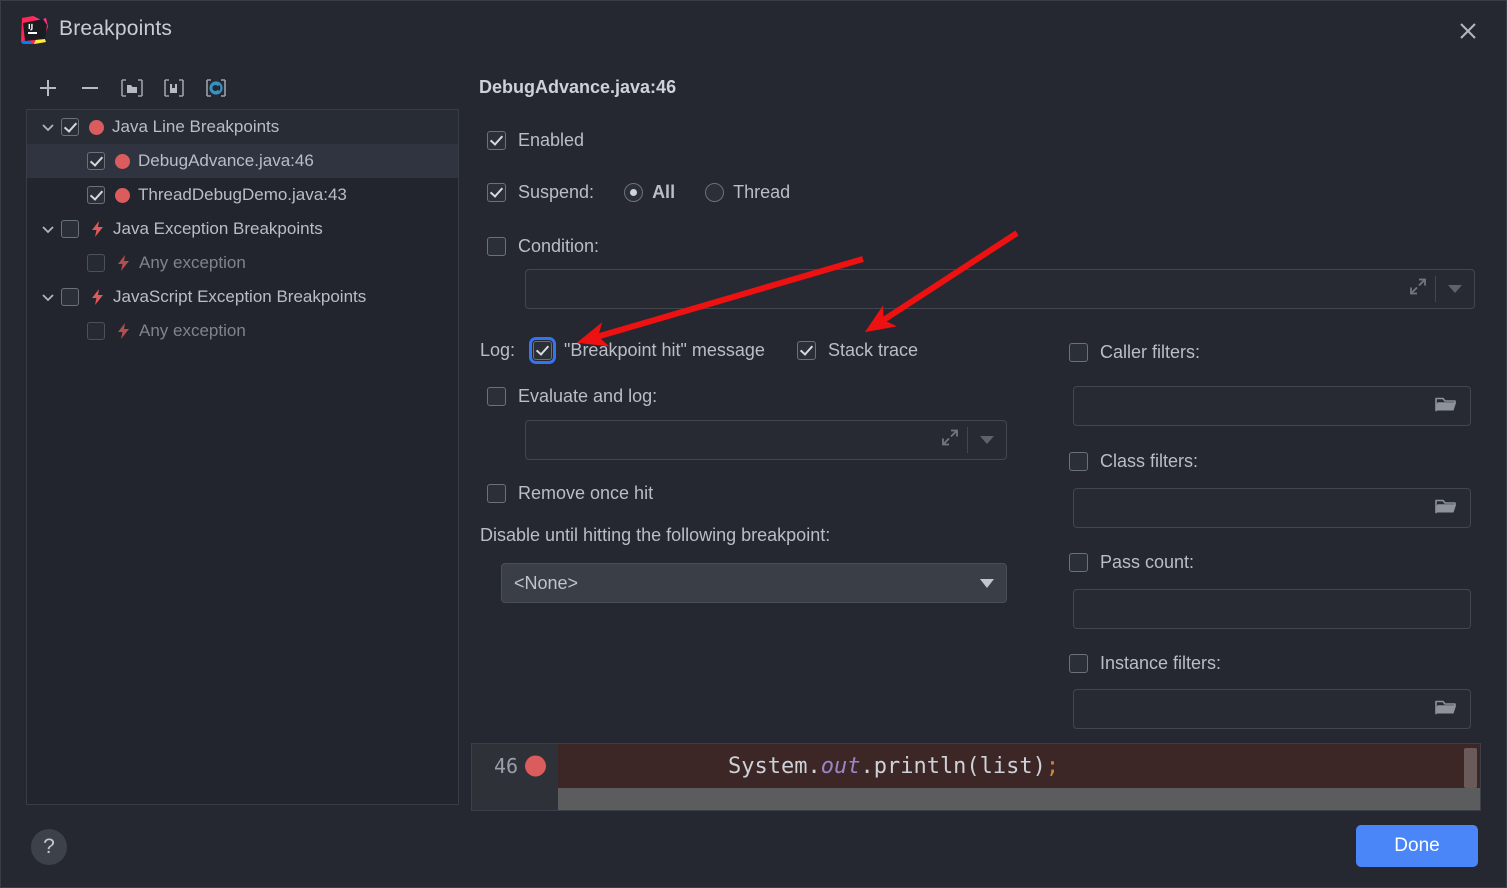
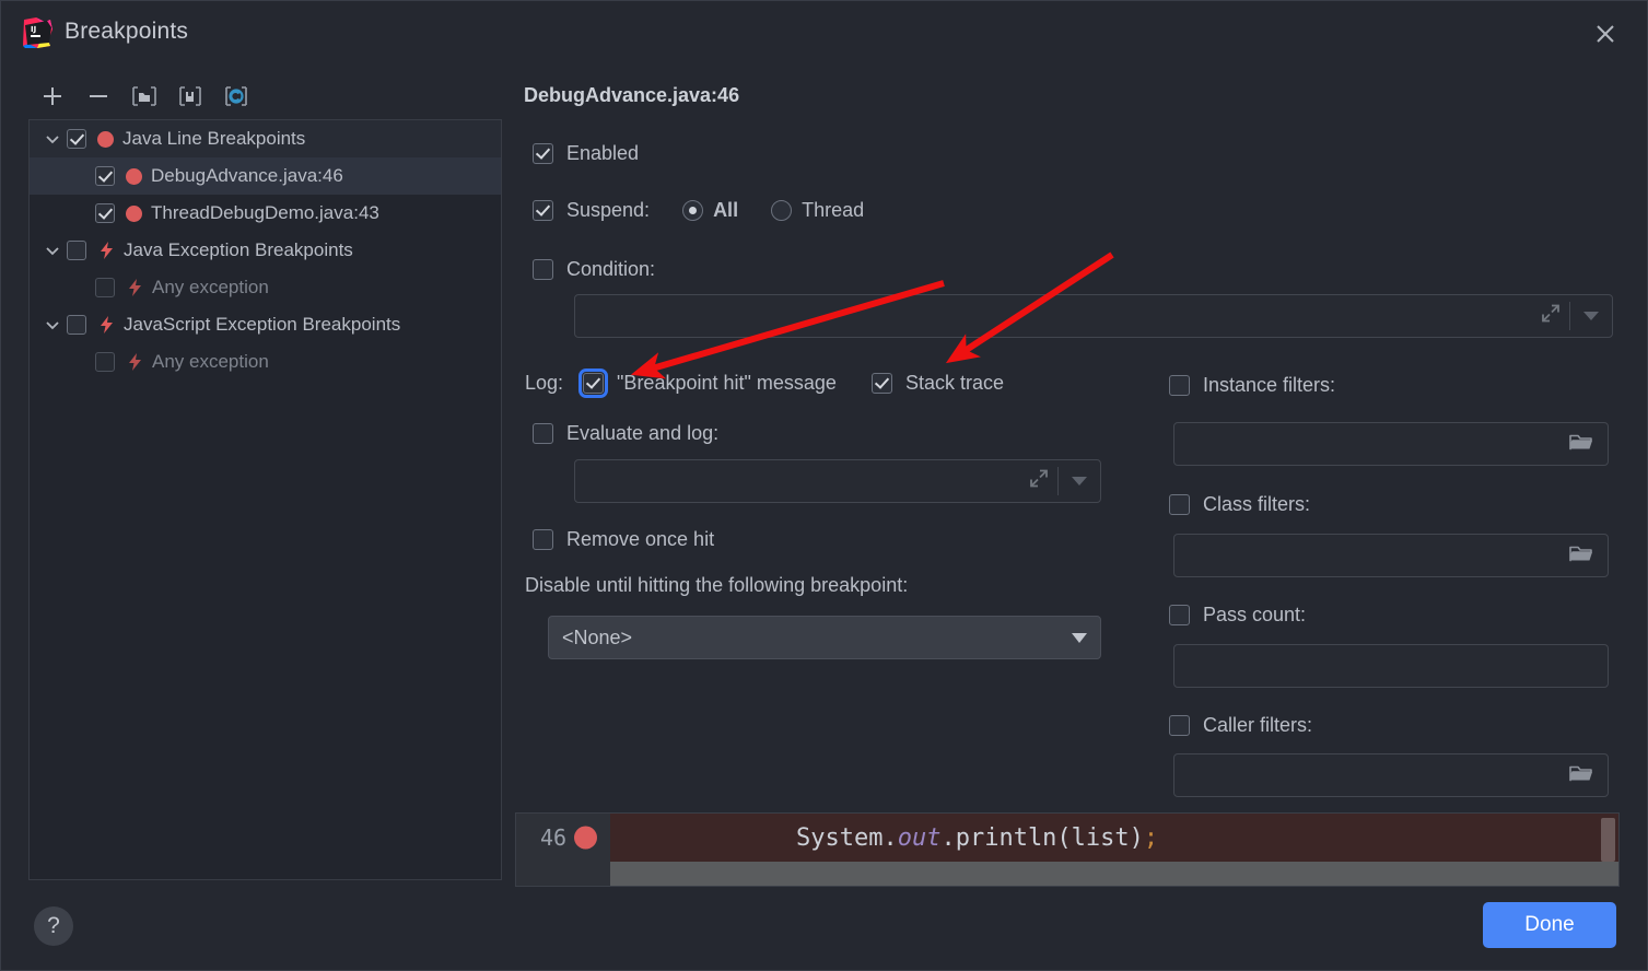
  IJ
  Breakpoints
  Java Line Breakpoints
  DebugAdvance.java:46
  ThreadDebugDemo.java:43
  Java Exception Breakpoints
  Any exception
  JavaScript Exception Breakpoints
  Any exception
  DebugAdvance.java:46
  Enabled
  Suspend:
  All
  Thread
  Condition:
  Log:
  "Breakpoint hit" message
  Stack trace
  Evaluate and log:
  Remove once hit
  Disable until hitting the following breakpoint:
  <None>
- Caller filters:
+ Instance filters:
  Class filters:
  Pass count:
- Instance filters:
+ Caller filters:
  46
  System.
  out
  .println(list)
  ;
  ?
  Done
